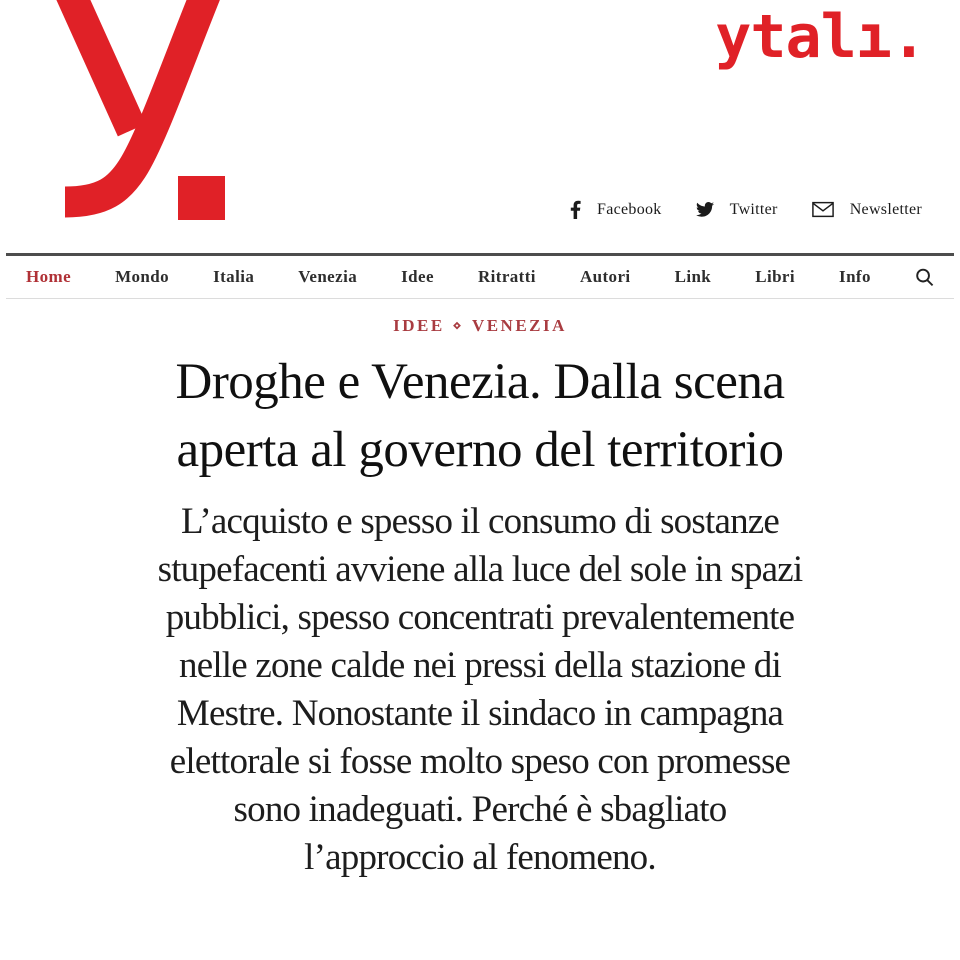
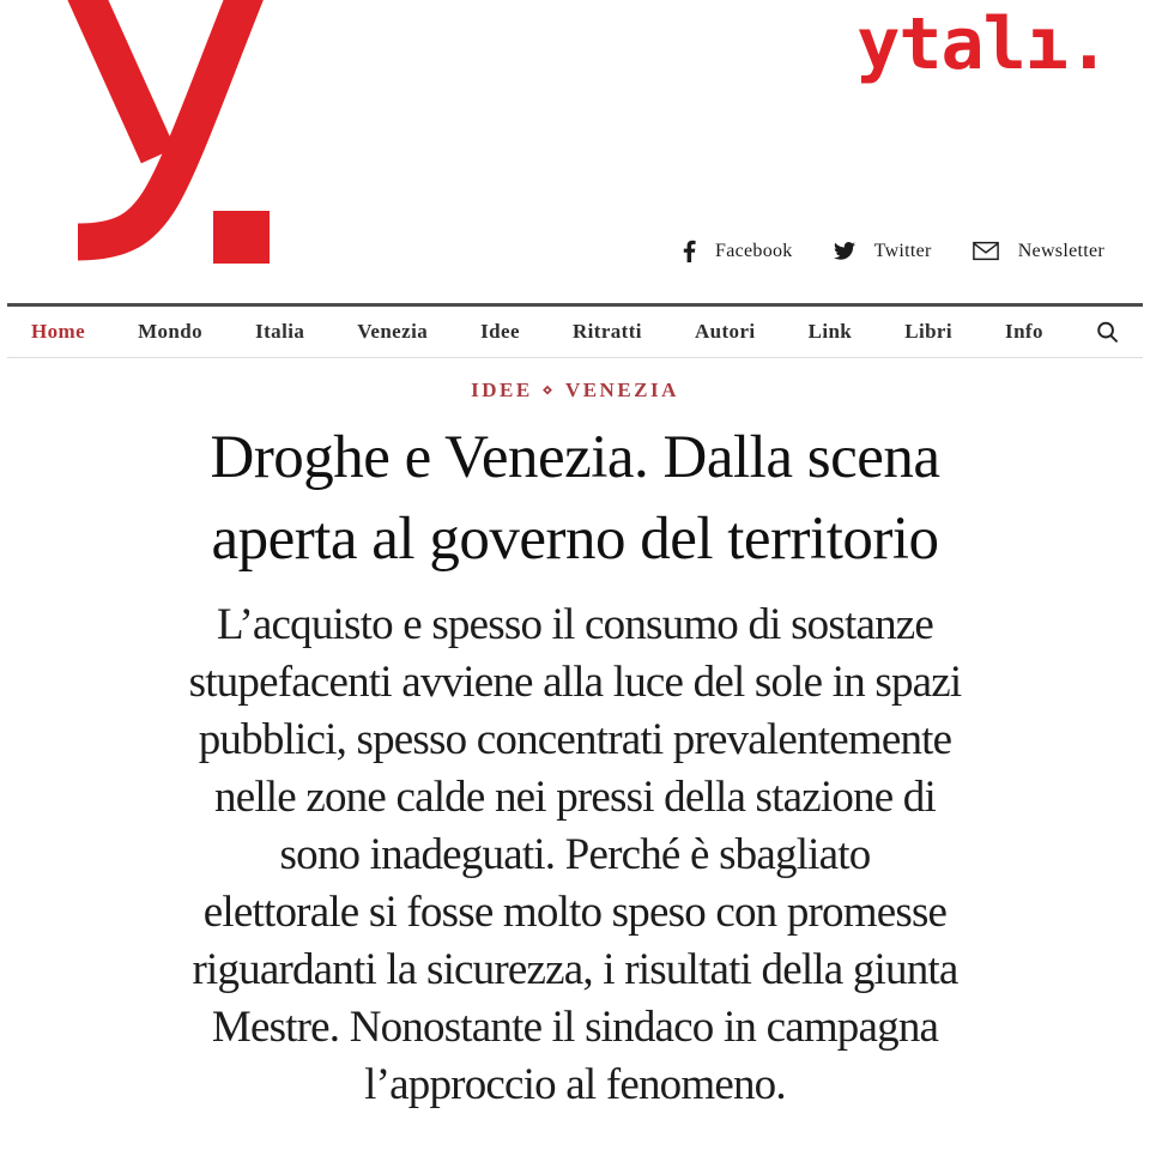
  ytalı.
  Facebook
  Twitter
  Newsletter
  Home
  Mondo
  Italia
  Venezia
  Idee
  Ritratti
  Autori
  Link
  Libri
  Info
  IDEE ⋄ VENEZIA
  Droghe e Venezia. Dalla scena
  aperta al governo del territorio
  L’acquisto e spesso il consumo di sostanze
  stupefacenti avviene alla luce del sole in spazi
  pubblici, spesso concentrati prevalentemente
  nelle zone calde nei pressi della stazione di
- Mestre. Nonostante il sindaco in campagna
+ sono inadeguati. Perché è sbagliato
  elettorale si fosse molto speso con promesse
+ riguardanti la sicurezza, i risultati della giunta
- sono inadeguati. Perché è sbagliato
+ Mestre. Nonostante il sindaco in campagna
  l’approccio al fenomeno.
